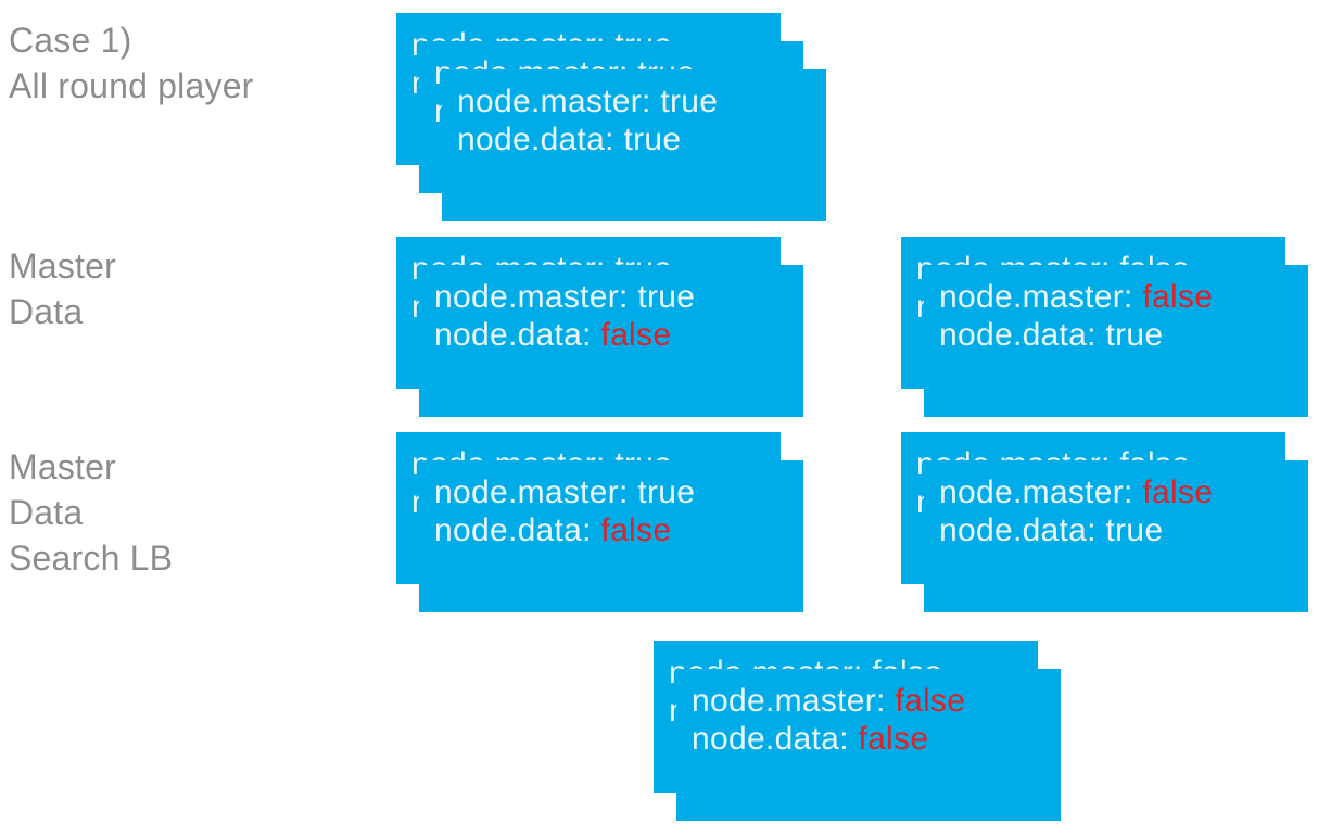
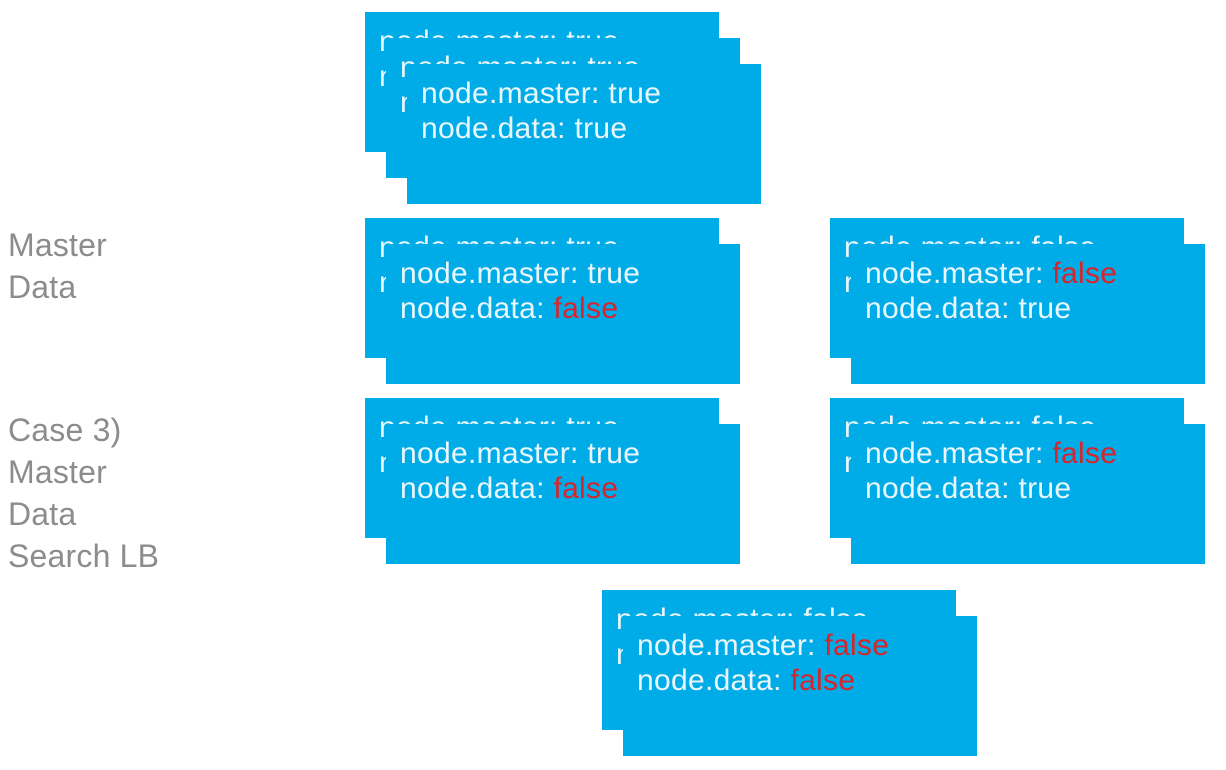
- Case 1)
- All round player
  Master
  Data
+ Case 3)
  Master
  Data
  Search LB
  node.master: true
  node.data: true
  node.master: true
  node.data: false
  node.master: false
  node.data: true
  node.master: true
  node.data: false
  node.master: false
  node.data: true
  node.master: false
  node.data: false
